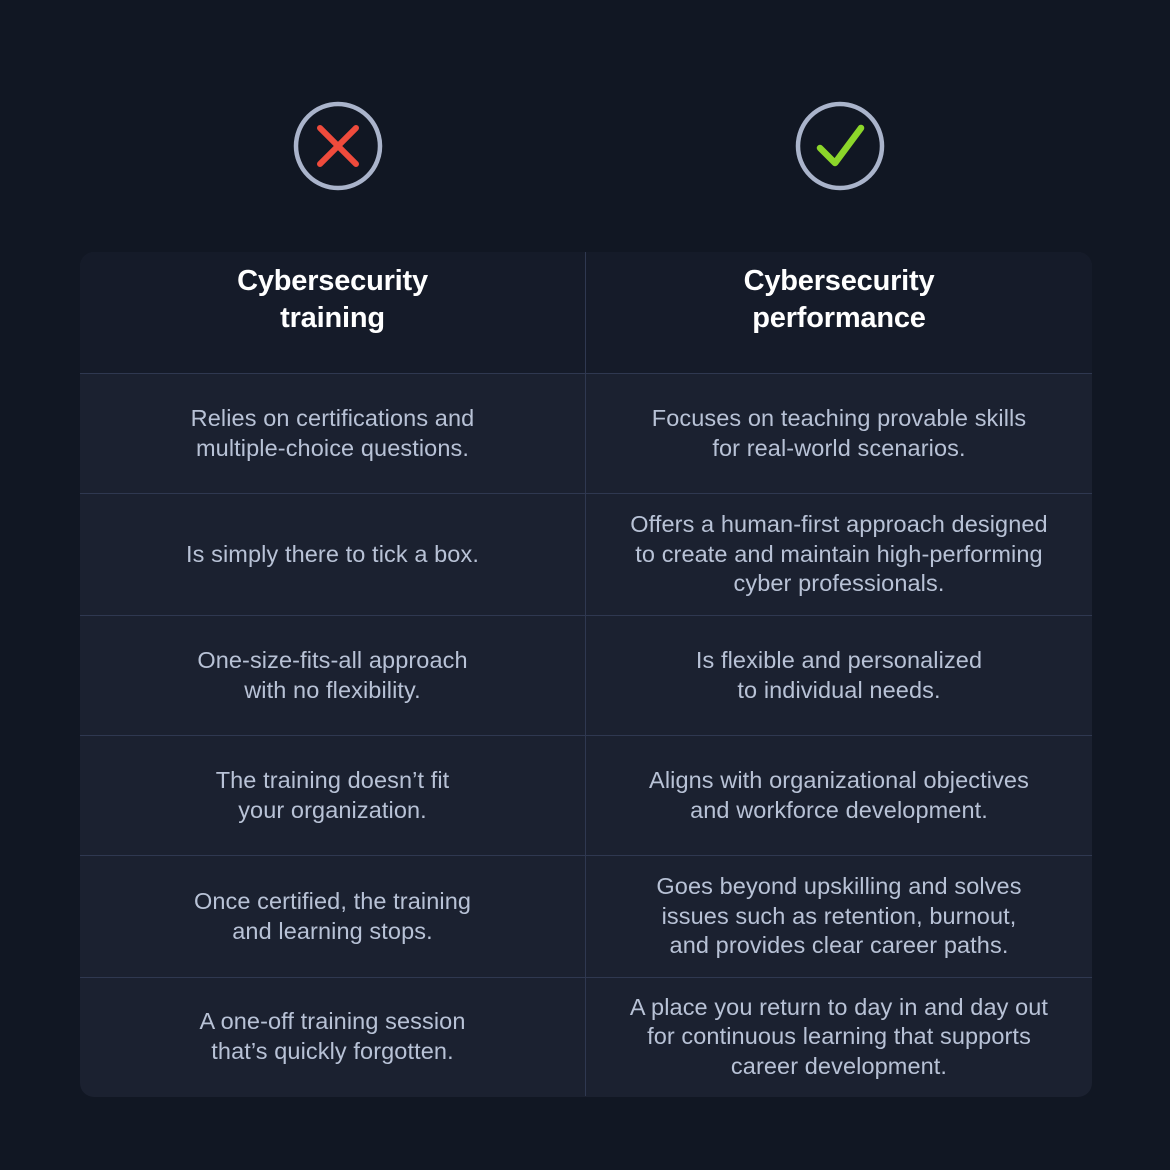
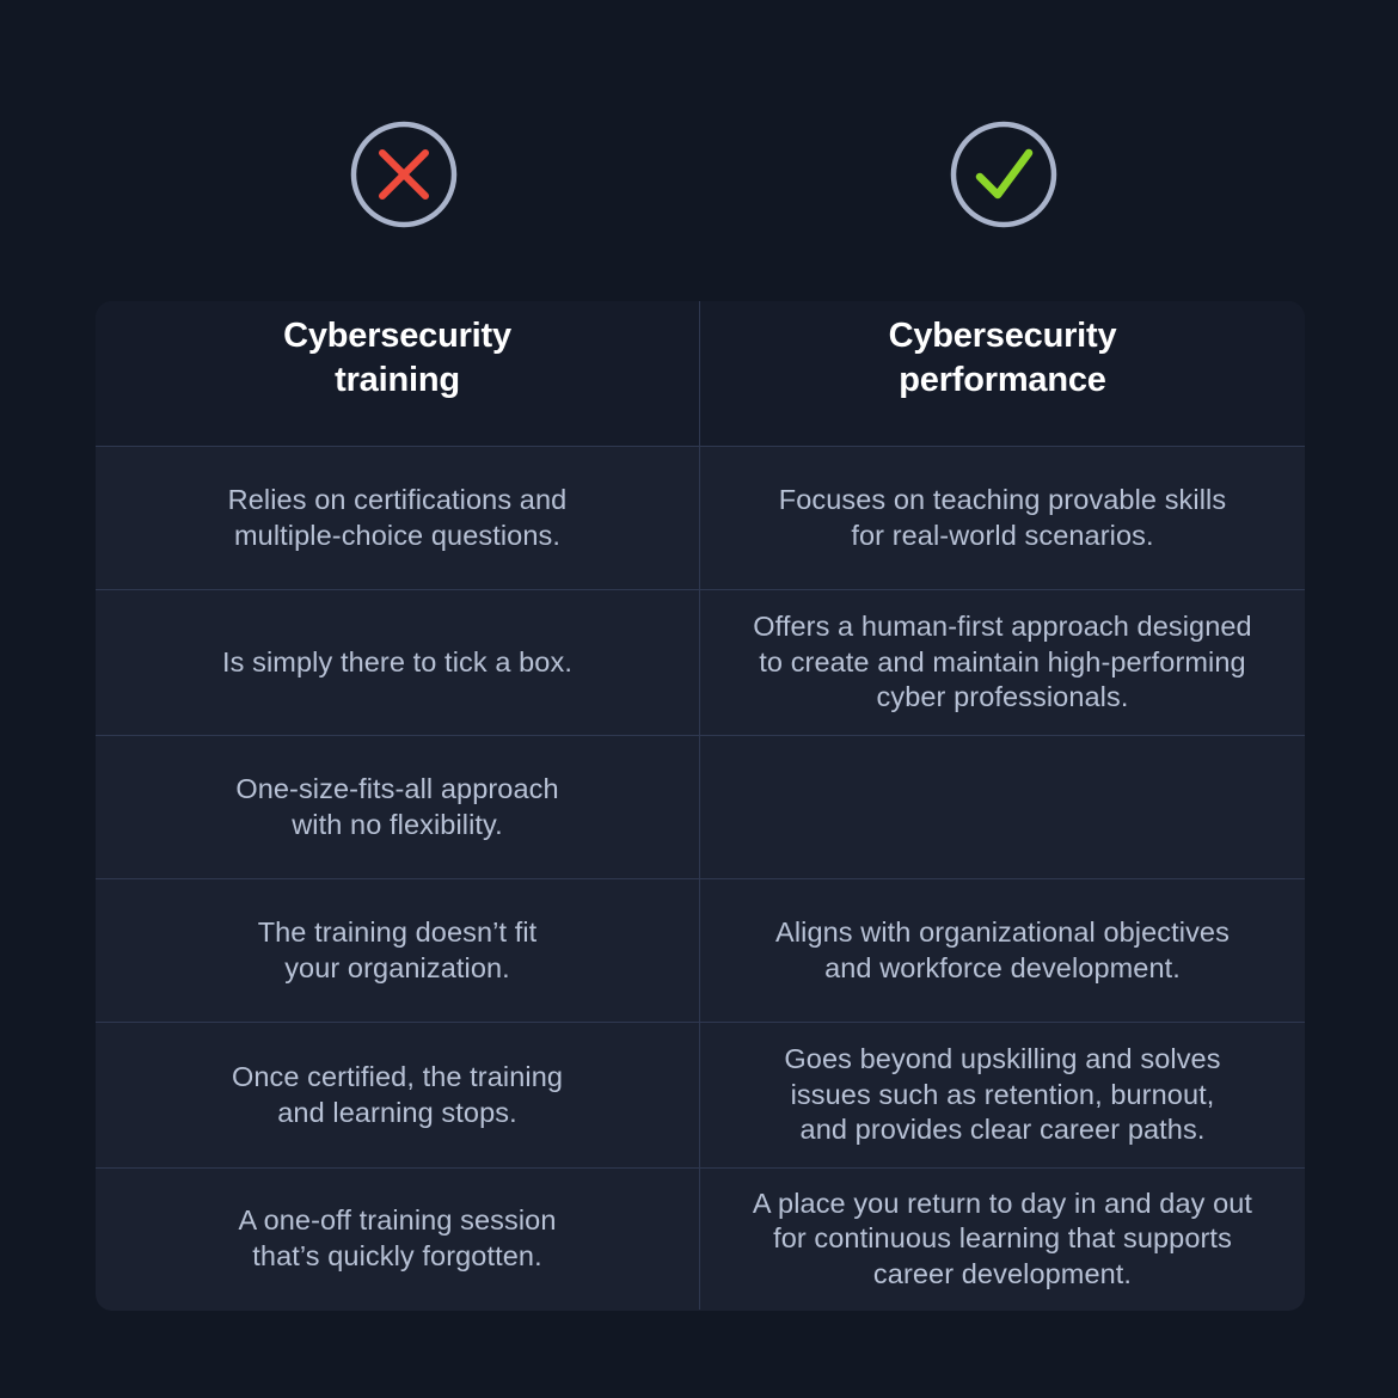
  Cybersecurity
  training
  Cybersecurity
  performance
  Relies on certifications and
  multiple-choice questions.
  Focuses on teaching provable skills
  for real-world scenarios.
  Is simply there to tick a box.
  Offers a human-first approach designed
  to create and maintain high-performing
  cyber professionals.
  One-size-fits-all approach
  with no flexibility.
- Is flexible and personalized
- to individual needs.
  The training doesn’t fit
  your organization.
  Aligns with organizational objectives
  and workforce development.
  Once certified, the training
  and learning stops.
  Goes beyond upskilling and solves
  issues such as retention, burnout,
  and provides clear career paths.
  A one-off training session
  that’s quickly forgotten.
  A place you return to day in and day out
  for continuous learning that supports
  career development.
